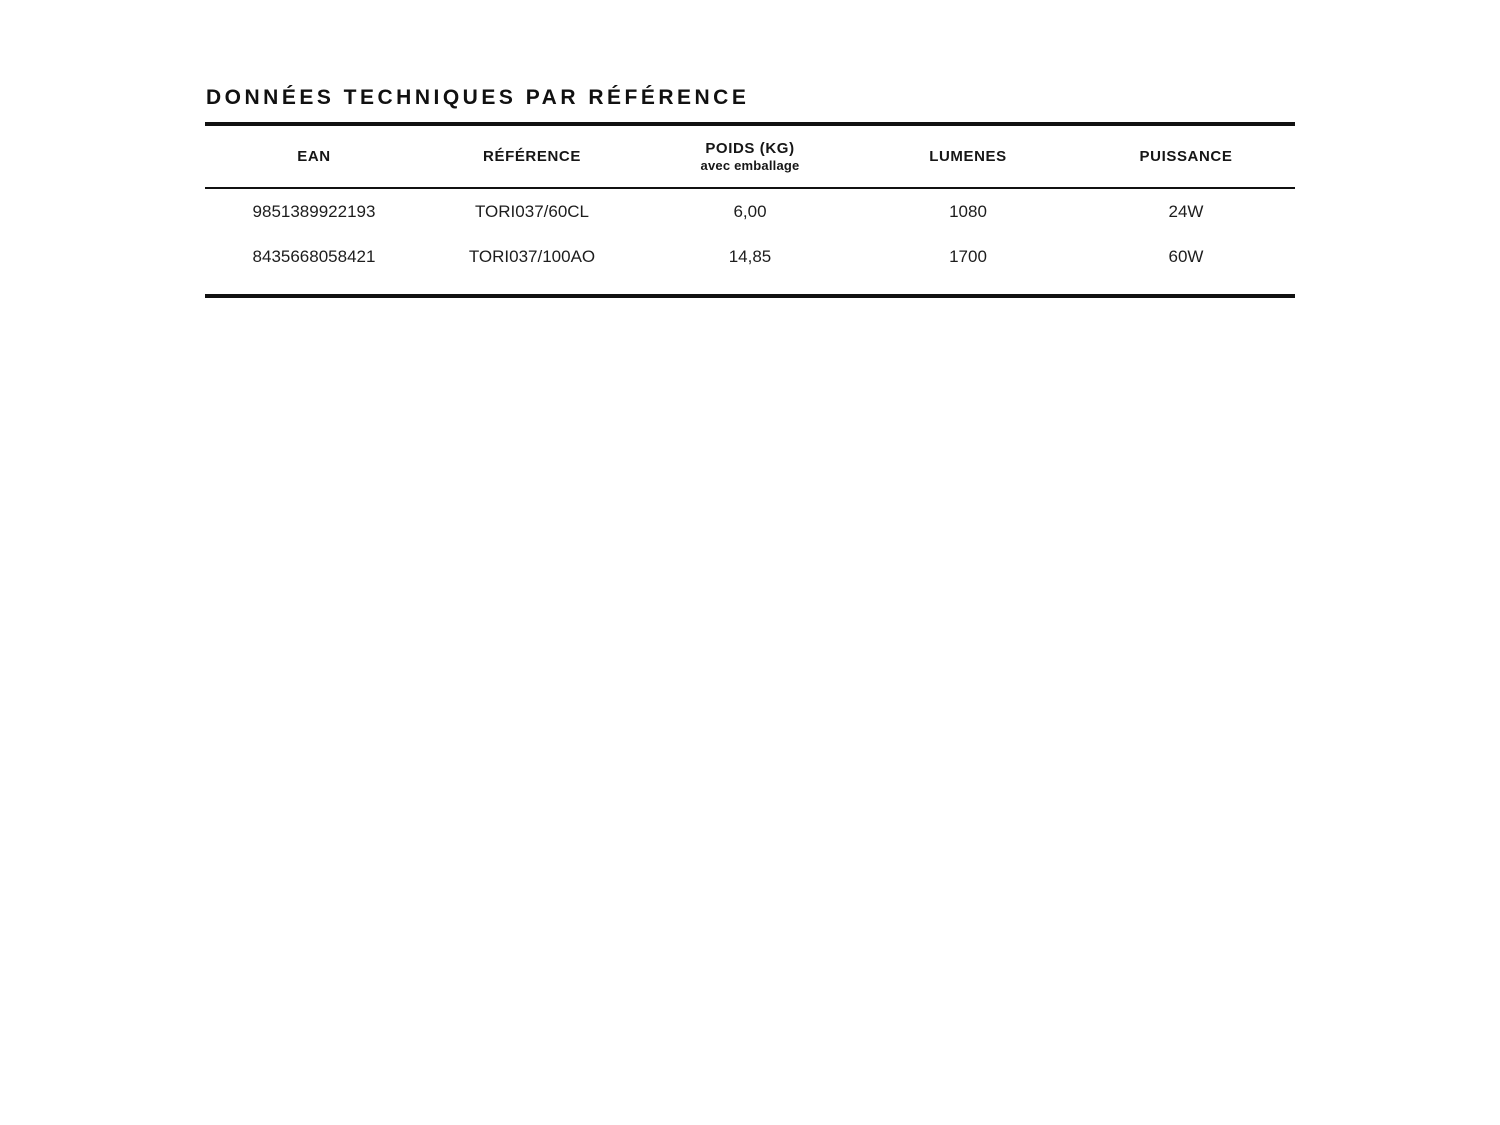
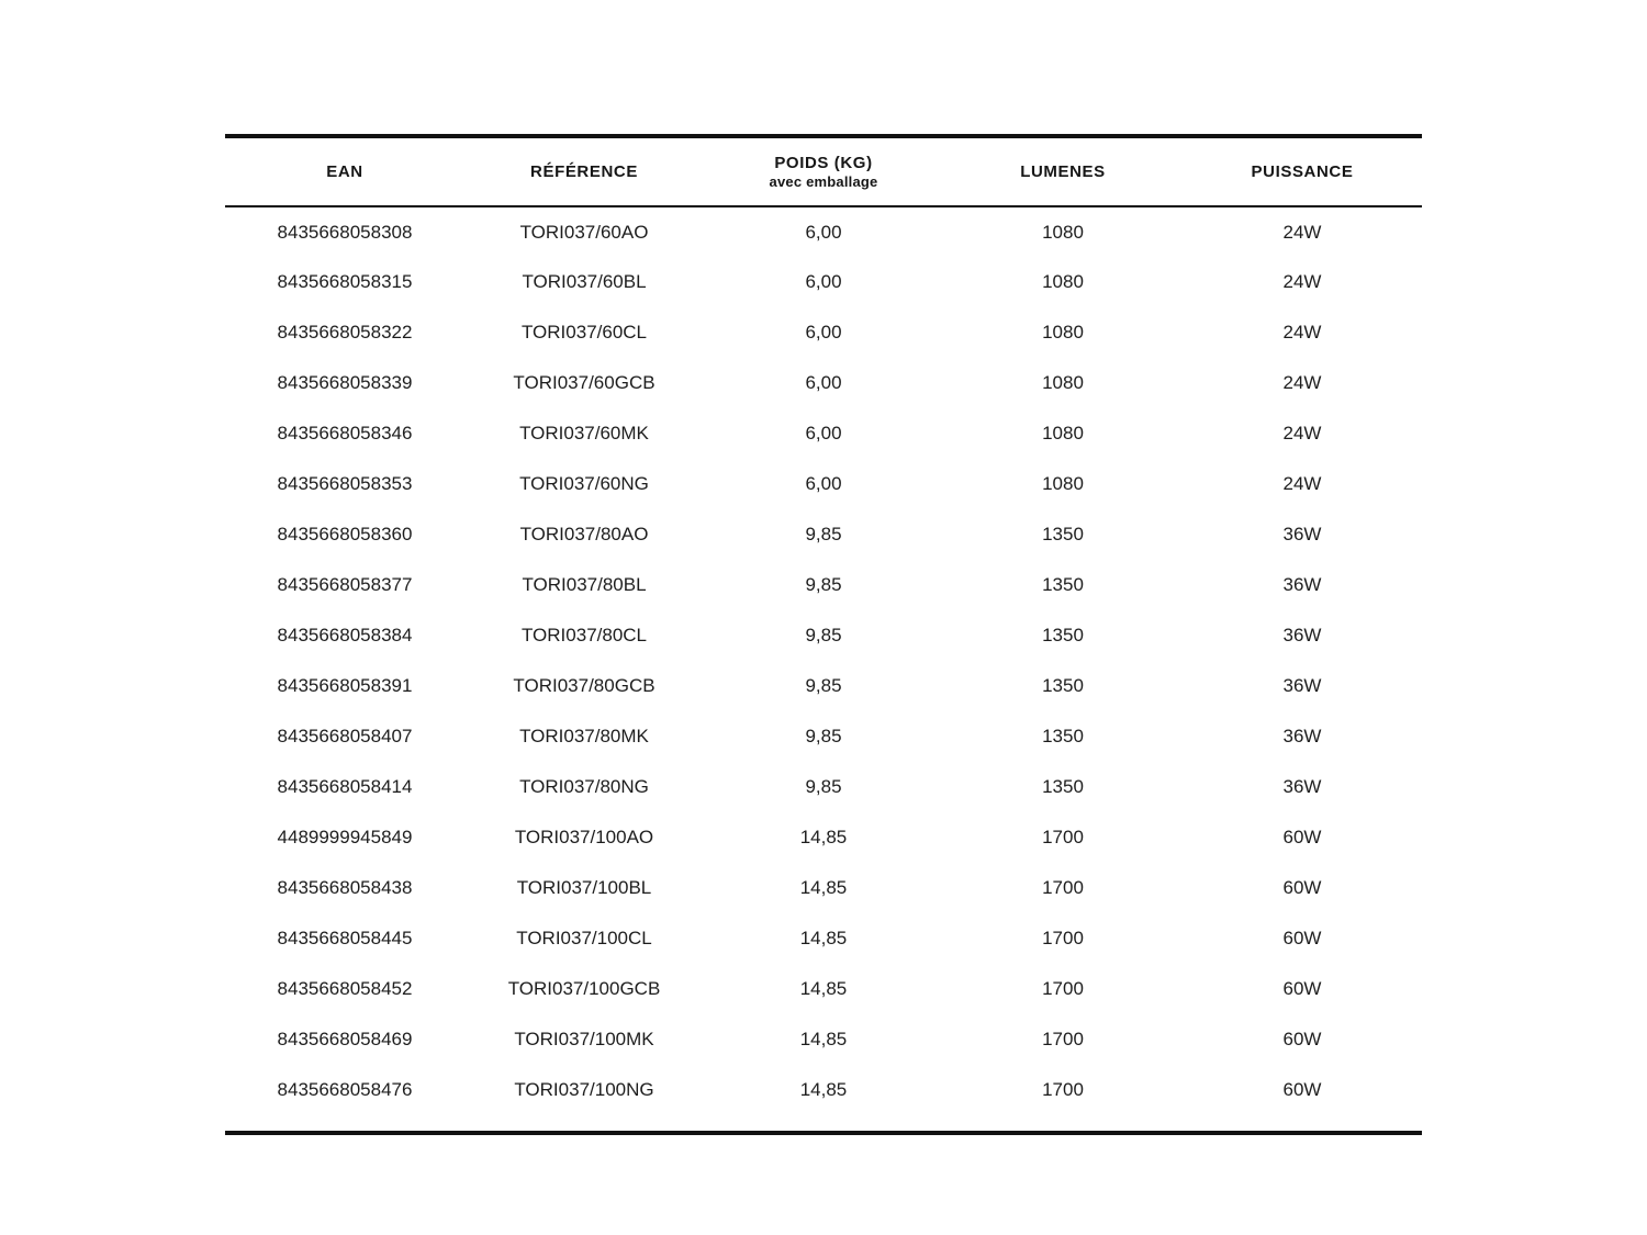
- DONNÉES TECHNIQUES PAR RÉFÉRENCE
  EAN	RÉFÉRENCE	POIDS (KG)avec emballage	LUMENES	PUISSANCE
+ 8435668058308	TORI037/60AO	6,00	1080	24W
+ 8435668058315	TORI037/60BL	6,00	1080	24W
- 9851389922193	TORI037/60CL	6,00	1080	24W
+ 8435668058322	TORI037/60CL	6,00	1080	24W
+ 8435668058339	TORI037/60GCB	6,00	1080	24W
+ 8435668058346	TORI037/60MK	6,00	1080	24W
+ 8435668058353	TORI037/60NG	6,00	1080	24W
+ 8435668058360	TORI037/80AO	9,85	1350	36W
+ 8435668058377	TORI037/80BL	9,85	1350	36W
+ 8435668058384	TORI037/80CL	9,85	1350	36W
+ 8435668058391	TORI037/80GCB	9,85	1350	36W
+ 8435668058407	TORI037/80MK	9,85	1350	36W
+ 8435668058414	TORI037/80NG	9,85	1350	36W
- 8435668058421	TORI037/100AO	14,85	1700	60W
+ 4489999945849	TORI037/100AO	14,85	1700	60W
+ 8435668058438	TORI037/100BL	14,85	1700	60W
+ 8435668058445	TORI037/100CL	14,85	1700	60W
+ 8435668058452	TORI037/100GCB	14,85	1700	60W
+ 8435668058469	TORI037/100MK	14,85	1700	60W
+ 8435668058476	TORI037/100NG	14,85	1700	60W
